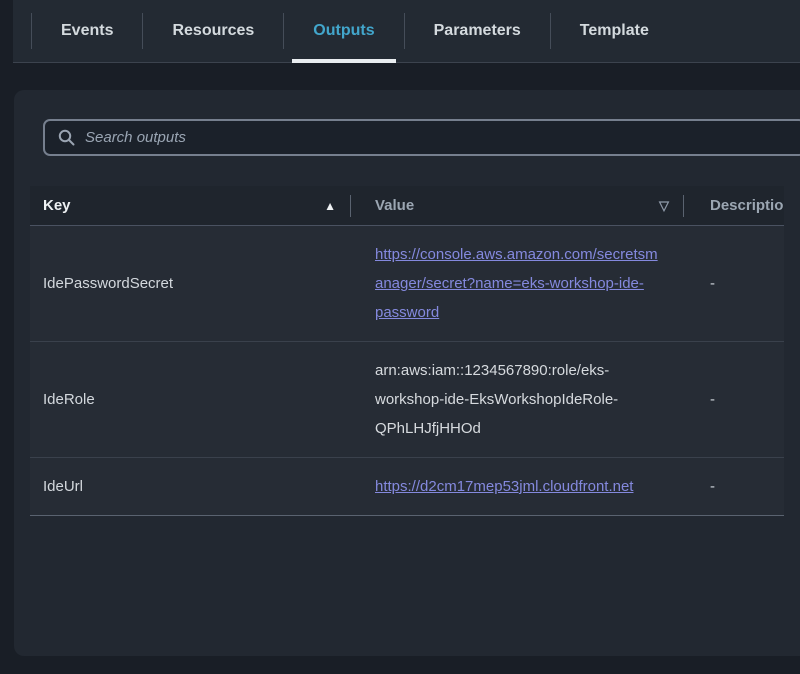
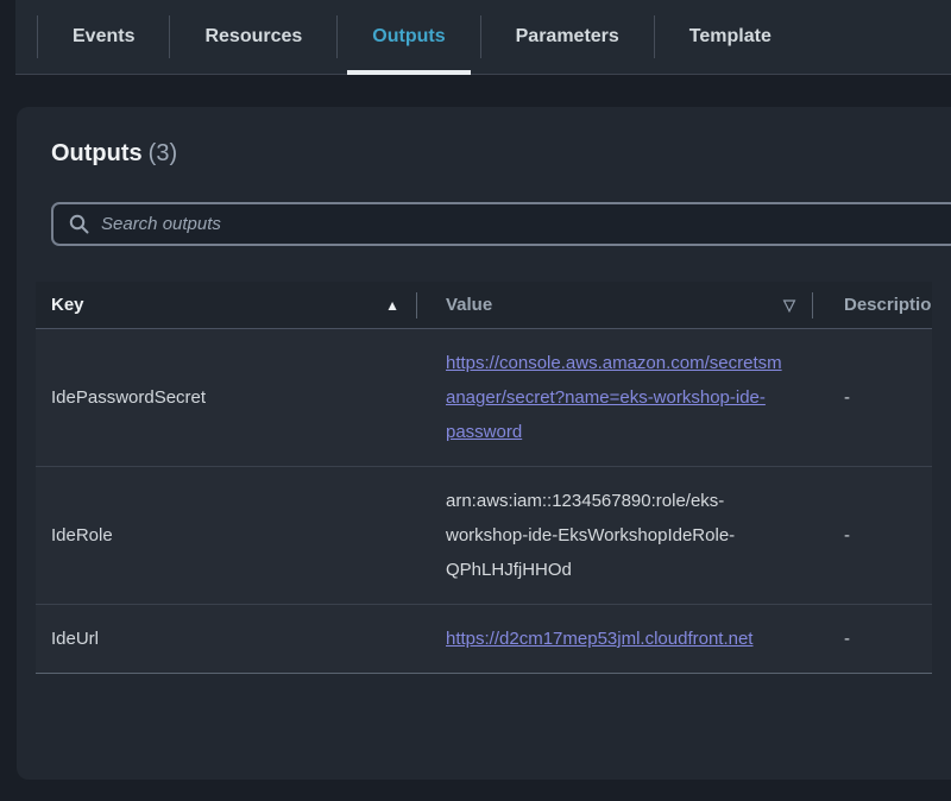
  Events
  Resources
  Outputs
  Parameters
  Template
+ Outputs (3)
  Search outputs
  Key
  ▲
  Value
  ▽
  Descriptio
  IdePasswordSecret
  https://console.aws.amazon.com/secretsmanager/secret?name=eks-workshop-ide-password
  -
  IdeRole
  arn:aws:iam::1234567890:role/eks-workshop-ide-EksWorkshopIdeRole-QPhLHJfjHHOd
  -
  IdeUrl
  https://d2cm17mep53jml.cloudfront.net
  -
